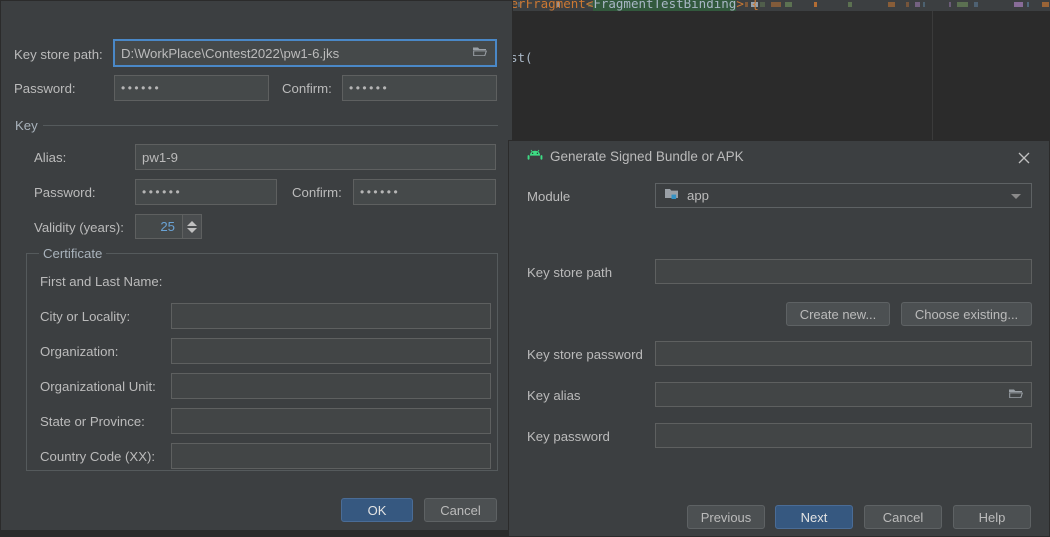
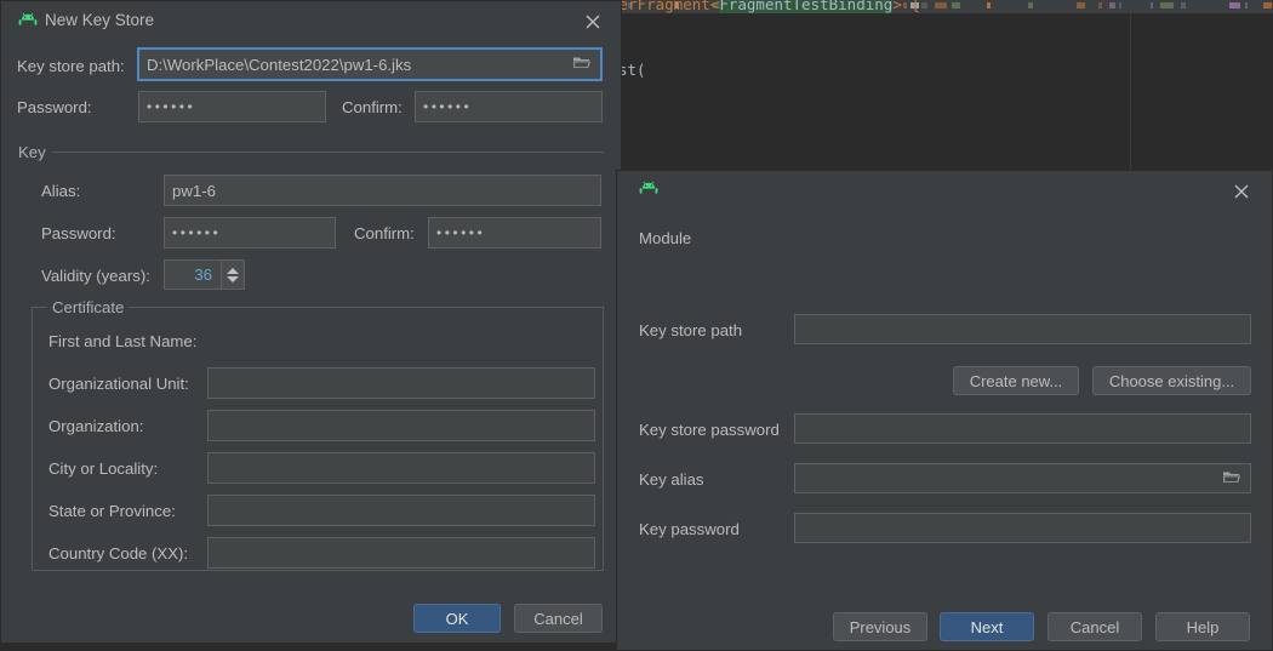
  erFragment<FragmentTestBinding> {
  st(
+ New Key Store
  Key store path:
  D:\WorkPlace\Contest2022\pw1-6.jks
  Password:
  ••••••
  Confirm:
  ••••••
  Key
  Alias:
- pw1-9
+ pw1-6
  Password:
  ••••••
  Confirm:
  ••••••
  Validity (years):
- 25
+ 36
  Certificate
  First and Last Name:
- City or Locality:
+ Organizational Unit:
  Organization:
- Organizational Unit:
+ City or Locality:
  State or Province:
  Country Code (XX):
  OK
  Cancel
- Generate Signed Bundle or APK
  Module
- app
  Key store path
  Create new...
  Choose existing...
  Key store password
  Key alias
  Key password
  Previous
  Next
  Cancel
  Help
